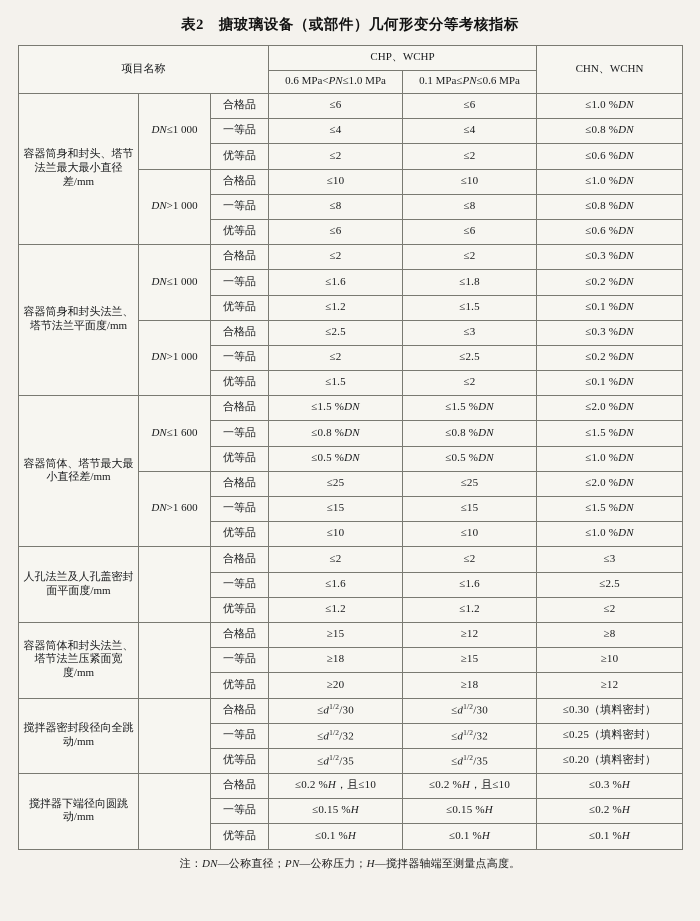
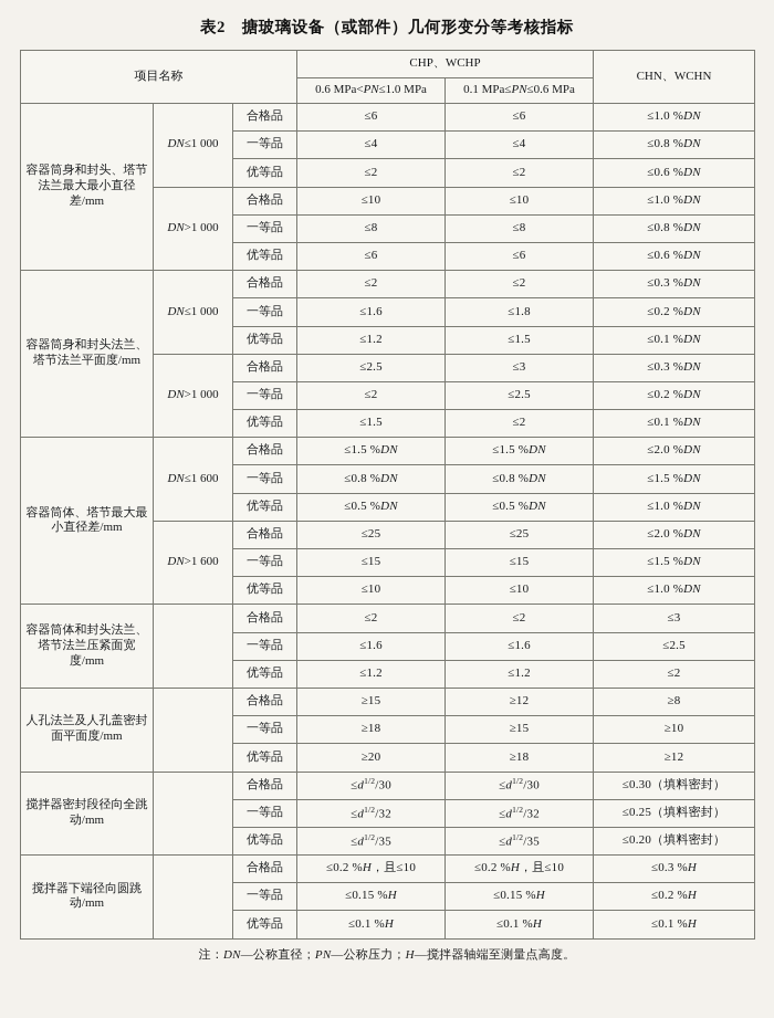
  表2 搪玻璃设备（或部件）几何形变分等考核指标
  项目名称	CHP、WCHP	CHN、WCHN
  0.6 MPa<PN≤1.0 MPa	0.1 MPa≤PN≤0.6 MPa
  容器筒身和封头、塔节法兰最大最小直径差/mm	DN≤1 000	合格品	≤6	≤6	≤1.0 %DN
  一等品	≤4	≤4	≤0.8 %DN
  优等品	≤2	≤2	≤0.6 %DN
  DN>1 000	合格品	≤10	≤10	≤1.0 %DN
  一等品	≤8	≤8	≤0.8 %DN
  优等品	≤6	≤6	≤0.6 %DN
  容器筒身和封头法兰、塔节法兰平面度/mm	DN≤1 000	合格品	≤2	≤2	≤0.3 %DN
  一等品	≤1.6	≤1.8	≤0.2 %DN
  优等品	≤1.2	≤1.5	≤0.1 %DN
  DN>1 000	合格品	≤2.5	≤3	≤0.3 %DN
  一等品	≤2	≤2.5	≤0.2 %DN
  优等品	≤1.5	≤2	≤0.1 %DN
  容器筒体、塔节最大最小直径差/mm	DN≤1 600	合格品	≤1.5 %DN	≤1.5 %DN	≤2.0 %DN
  一等品	≤0.8 %DN	≤0.8 %DN	≤1.5 %DN
  优等品	≤0.5 %DN	≤0.5 %DN	≤1.0 %DN
  DN>1 600	合格品	≤25	≤25	≤2.0 %DN
  一等品	≤15	≤15	≤1.5 %DN
  优等品	≤10	≤10	≤1.0 %DN
- 人孔法兰及人孔盖密封面平面度/mm		合格品	≤2	≤2	≤3
+ 容器筒体和封头法兰、塔节法兰压紧面宽度/mm		合格品	≤2	≤2	≤3
  一等品	≤1.6	≤1.6	≤2.5
  优等品	≤1.2	≤1.2	≤2
- 容器筒体和封头法兰、塔节法兰压紧面宽度/mm		合格品	≥15	≥12	≥8
+ 人孔法兰及人孔盖密封面平面度/mm		合格品	≥15	≥12	≥8
  一等品	≥18	≥15	≥10
  优等品	≥20	≥18	≥12
  搅拌器密封段径向全跳动/mm		合格品	≤d1/2/30	≤d1/2/30	≤0.30（填料密封）
  一等品	≤d1/2/32	≤d1/2/32	≤0.25（填料密封）
  优等品	≤d1/2/35	≤d1/2/35	≤0.20（填料密封）
  搅拌器下端径向圆跳动/mm		合格品	≤0.2 %H，且≤10	≤0.2 %H，且≤10	≤0.3 %H
  一等品	≤0.15 %H	≤0.15 %H	≤0.2 %H
  优等品	≤0.1 %H	≤0.1 %H	≤0.1 %H
  注：DN—公称直径；PN—公称压力；H—搅拌器轴端至测量点高度。
